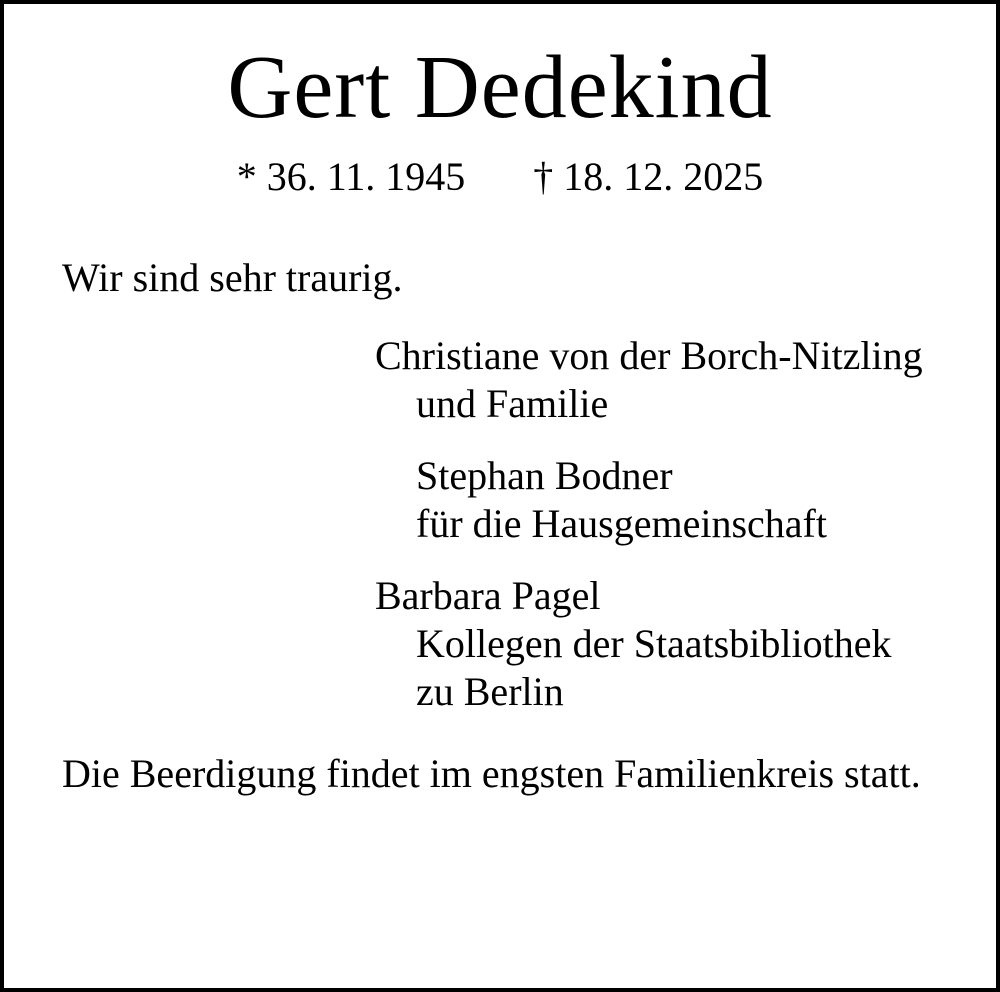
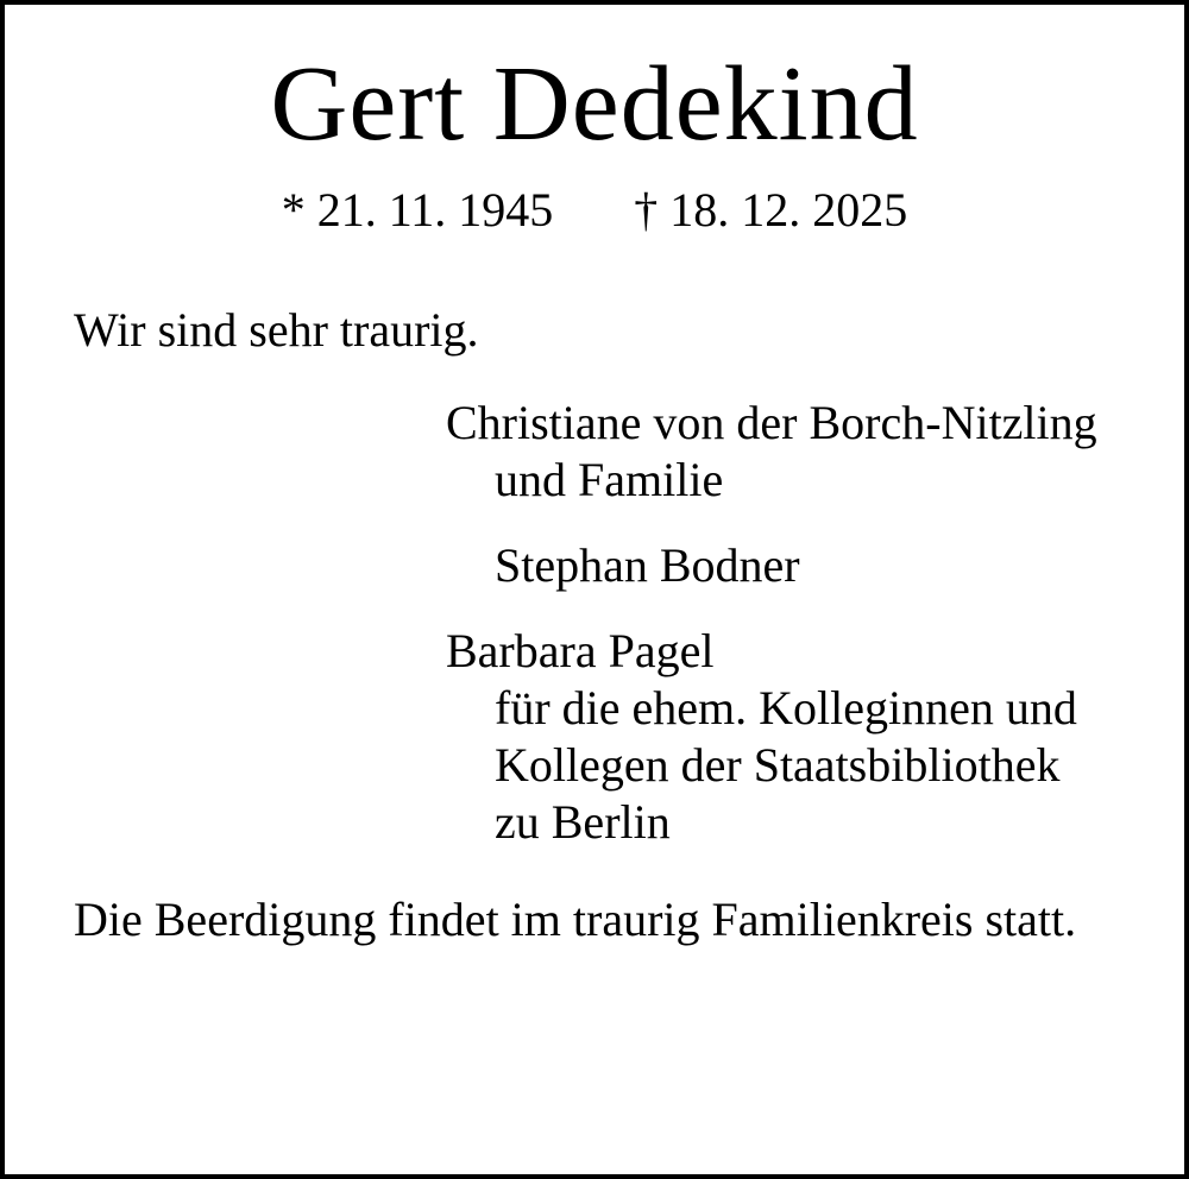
  Gert Dedekind
- * 36. 11. 1945 † 18. 12. 2025
+ * 21. 11. 1945 † 18. 12. 2025
  Wir sind sehr traurig.
  Christiane von der Borch-Nitzling
  und Familie
  Stephan Bodner
- für die Hausgemeinschaft
  Barbara Pagel
+ für die ehem. Kolleginnen und
  Kollegen der Staatsbibliothek
  zu Berlin
- Die Beerdigung findet im engsten Familienkreis statt.
+ Die Beerdigung findet im traurig Familienkreis statt.
